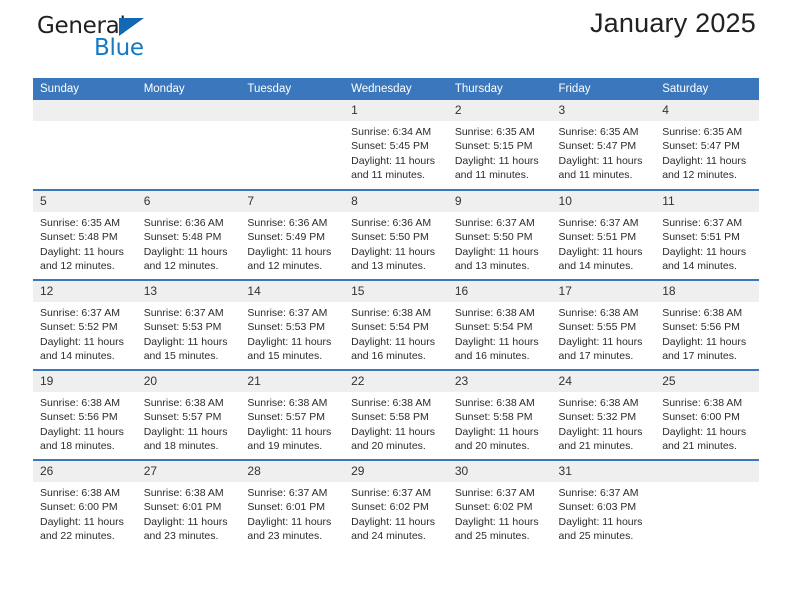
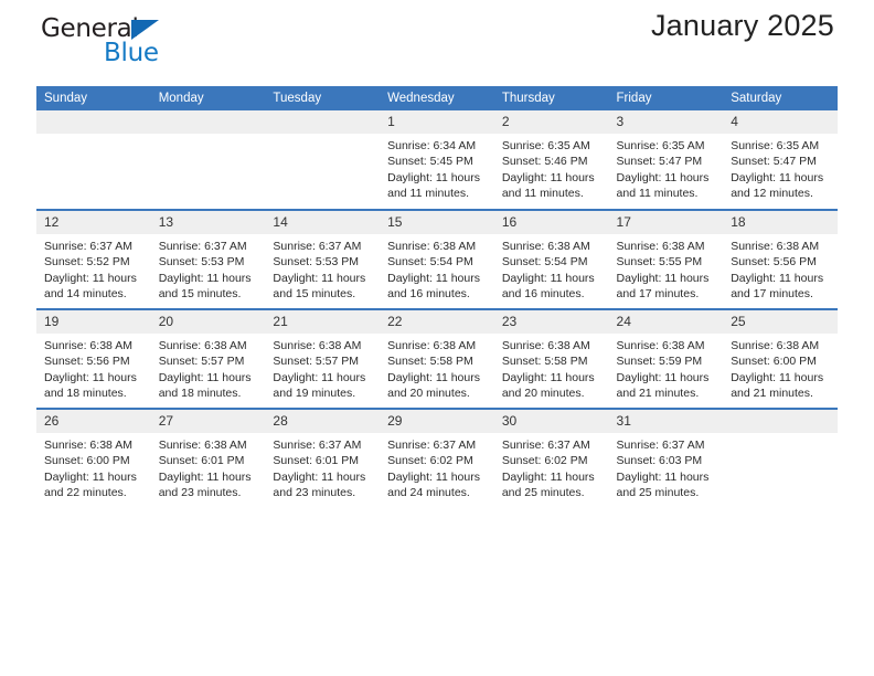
  General
  Blue
  January 2025
  Sunday	Monday	Tuesday	Wednesday	Thursday	Friday	Saturday
- 			1Sunrise: 6:34 AMSunset: 5:45 PMDaylight: 11 hours and 11 minutes.	2Sunrise: 6:35 AMSunset: 5:15 PMDaylight: 11 hours and 11 minutes.	3Sunrise: 6:35 AMSunset: 5:47 PMDaylight: 11 hours and 11 minutes.	4Sunrise: 6:35 AMSunset: 5:47 PMDaylight: 11 hours and 12 minutes.
+ 			1Sunrise: 6:34 AMSunset: 5:45 PMDaylight: 11 hours and 11 minutes.	2Sunrise: 6:35 AMSunset: 5:46 PMDaylight: 11 hours and 11 minutes.	3Sunrise: 6:35 AMSunset: 5:47 PMDaylight: 11 hours and 11 minutes.	4Sunrise: 6:35 AMSunset: 5:47 PMDaylight: 11 hours and 12 minutes.
- 5Sunrise: 6:35 AMSunset: 5:48 PMDaylight: 11 hours and 12 minutes.	6Sunrise: 6:36 AMSunset: 5:48 PMDaylight: 11 hours and 12 minutes.	7Sunrise: 6:36 AMSunset: 5:49 PMDaylight: 11 hours and 12 minutes.	8Sunrise: 6:36 AMSunset: 5:50 PMDaylight: 11 hours and 13 minutes.	9Sunrise: 6:37 AMSunset: 5:50 PMDaylight: 11 hours and 13 minutes.	10Sunrise: 6:37 AMSunset: 5:51 PMDaylight: 11 hours and 14 minutes.	11Sunrise: 6:37 AMSunset: 5:51 PMDaylight: 11 hours and 14 minutes.
  12Sunrise: 6:37 AMSunset: 5:52 PMDaylight: 11 hours and 14 minutes.	13Sunrise: 6:37 AMSunset: 5:53 PMDaylight: 11 hours and 15 minutes.	14Sunrise: 6:37 AMSunset: 5:53 PMDaylight: 11 hours and 15 minutes.	15Sunrise: 6:38 AMSunset: 5:54 PMDaylight: 11 hours and 16 minutes.	16Sunrise: 6:38 AMSunset: 5:54 PMDaylight: 11 hours and 16 minutes.	17Sunrise: 6:38 AMSunset: 5:55 PMDaylight: 11 hours and 17 minutes.	18Sunrise: 6:38 AMSunset: 5:56 PMDaylight: 11 hours and 17 minutes.
- 19Sunrise: 6:38 AMSunset: 5:56 PMDaylight: 11 hours and 18 minutes.	20Sunrise: 6:38 AMSunset: 5:57 PMDaylight: 11 hours and 18 minutes.	21Sunrise: 6:38 AMSunset: 5:57 PMDaylight: 11 hours and 19 minutes.	22Sunrise: 6:38 AMSunset: 5:58 PMDaylight: 11 hours and 20 minutes.	23Sunrise: 6:38 AMSunset: 5:58 PMDaylight: 11 hours and 20 minutes.	24Sunrise: 6:38 AMSunset: 5:32 PMDaylight: 11 hours and 21 minutes.	25Sunrise: 6:38 AMSunset: 6:00 PMDaylight: 11 hours and 21 minutes.
+ 19Sunrise: 6:38 AMSunset: 5:56 PMDaylight: 11 hours and 18 minutes.	20Sunrise: 6:38 AMSunset: 5:57 PMDaylight: 11 hours and 18 minutes.	21Sunrise: 6:38 AMSunset: 5:57 PMDaylight: 11 hours and 19 minutes.	22Sunrise: 6:38 AMSunset: 5:58 PMDaylight: 11 hours and 20 minutes.	23Sunrise: 6:38 AMSunset: 5:58 PMDaylight: 11 hours and 20 minutes.	24Sunrise: 6:38 AMSunset: 5:59 PMDaylight: 11 hours and 21 minutes.	25Sunrise: 6:38 AMSunset: 6:00 PMDaylight: 11 hours and 21 minutes.
  26Sunrise: 6:38 AMSunset: 6:00 PMDaylight: 11 hours and 22 minutes.	27Sunrise: 6:38 AMSunset: 6:01 PMDaylight: 11 hours and 23 minutes.	28Sunrise: 6:37 AMSunset: 6:01 PMDaylight: 11 hours and 23 minutes.	29Sunrise: 6:37 AMSunset: 6:02 PMDaylight: 11 hours and 24 minutes.	30Sunrise: 6:37 AMSunset: 6:02 PMDaylight: 11 hours and 25 minutes.	31Sunrise: 6:37 AMSunset: 6:03 PMDaylight: 11 hours and 25 minutes.
